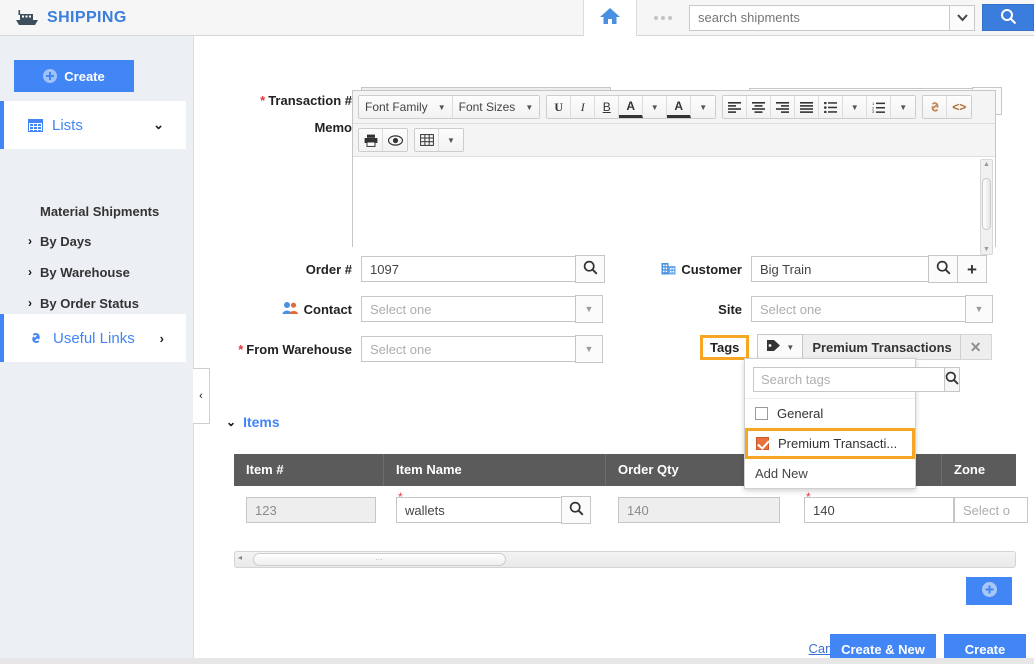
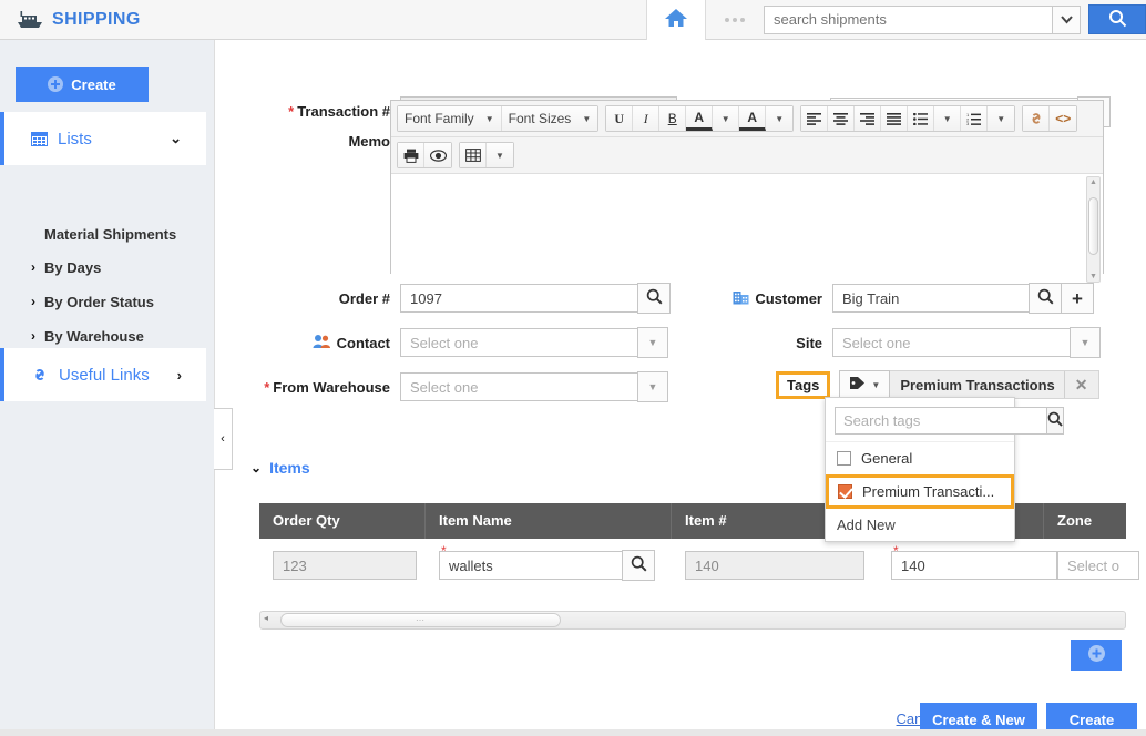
  SHIPPING
  search shipments
  Create
  Lists
  ⌄
  Material Shipments
  ›
  By Days
  ›
- By Warehouse
+ By Order Status
  ›
- By Order Status
+ By Warehouse
  Useful Links
  ›
  ‹
  * Transaction #
  Memo
  Font Family
  ▼
  Font Sizes
  ▼
  U
  I
  B
  A
  ▼
  A
  ▼
  ▼
  ▼
  <>
  ▼
  Order #
  1097
  Contact
  Select one
  ▼
  * From Warehouse
  Select one
  ▼
  Customer
  Big Train
  +
  Site
  Select one
  ▼
  Tags
  ▼
  Premium Transactions
  ✕
  ⌄
  Items
- Item #
+ Order Qty
  Item Name
- Order Qty
+ Item #
  Zone
  123
  *
  wallets
  140
  *
  140
  Select o
  ◂
  ⋯
  Search tags
  General
  Premium Transacti...
  Add New
  Create & New
  Create
